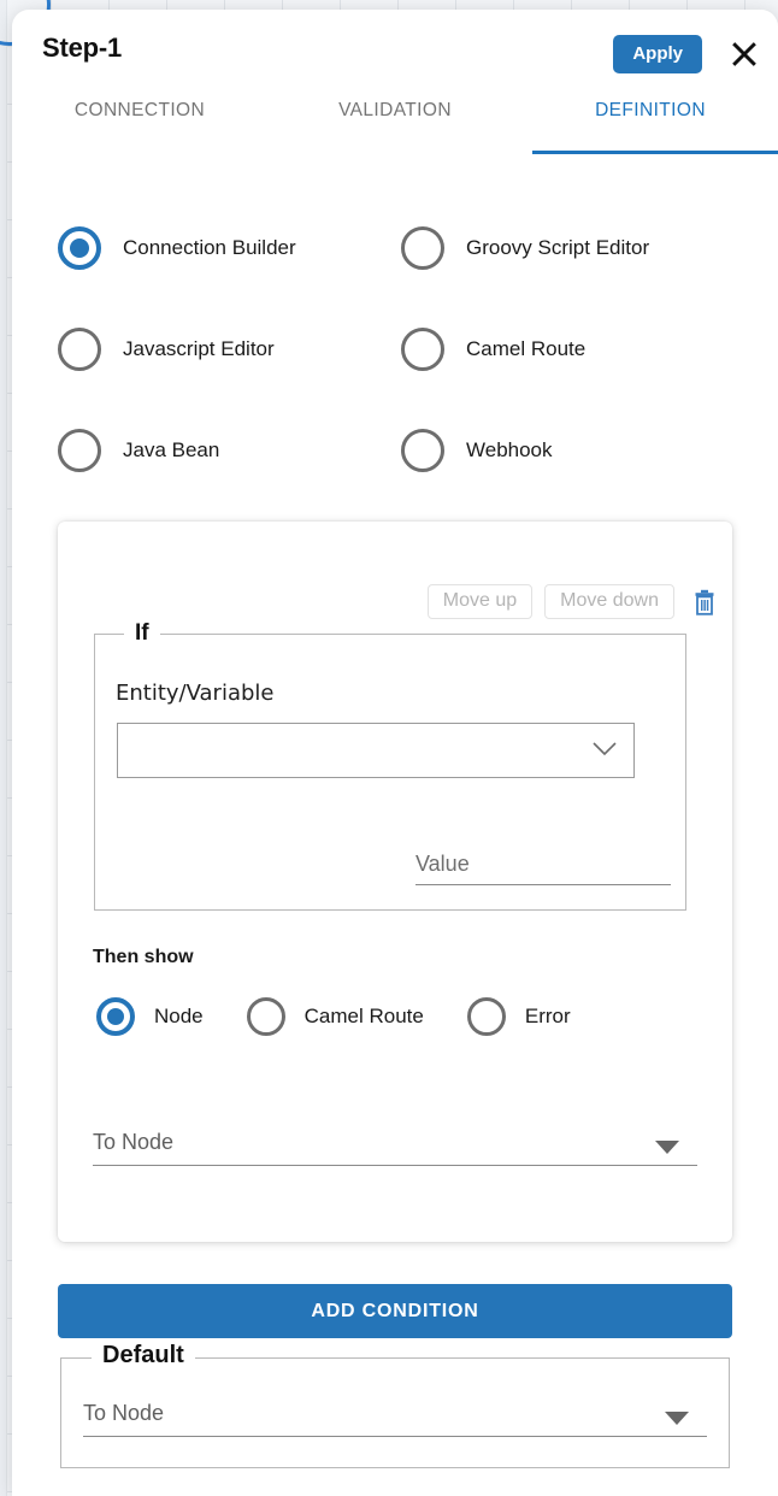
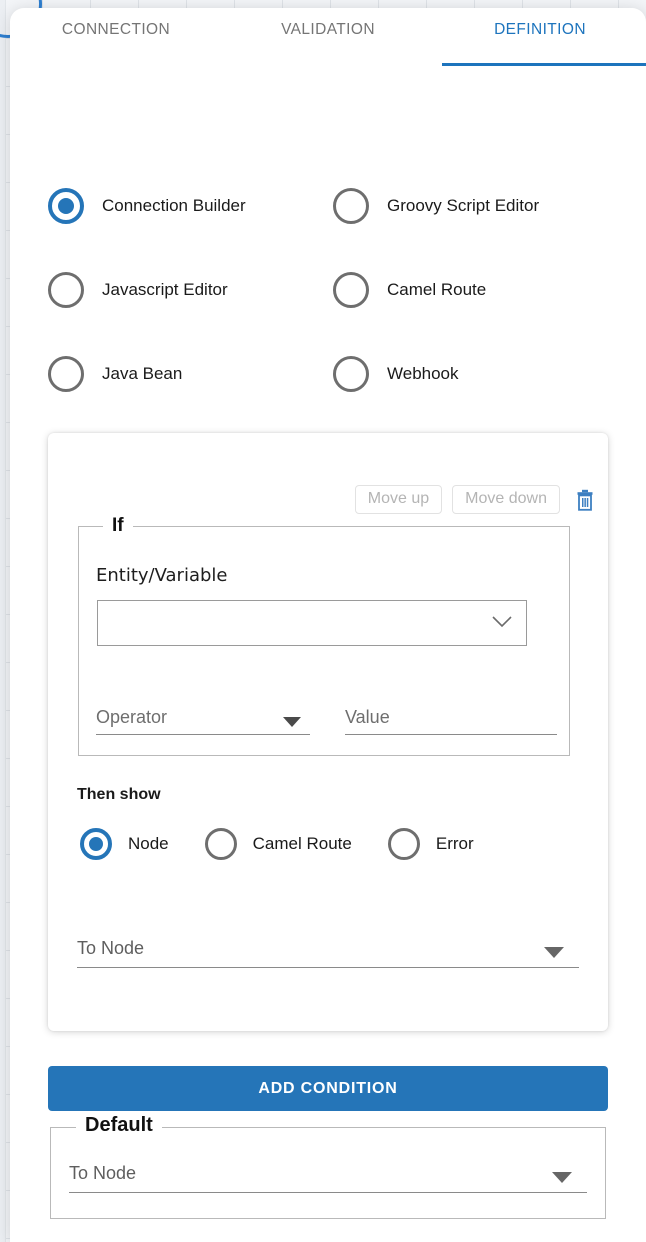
- Step-1
- Apply
  CONNECTION
  VALIDATION
  DEFINITION
  Connection Builder
  Groovy Script Editor
  Javascript Editor
  Camel Route
  Java Bean
  Webhook
  Move up
  Move down
  If
  Entity/Variable
+ Operator
  Value
  Then show
  Node
  Camel Route
  Error
  To Node
  ADD CONDITION
  Default
  To Node
